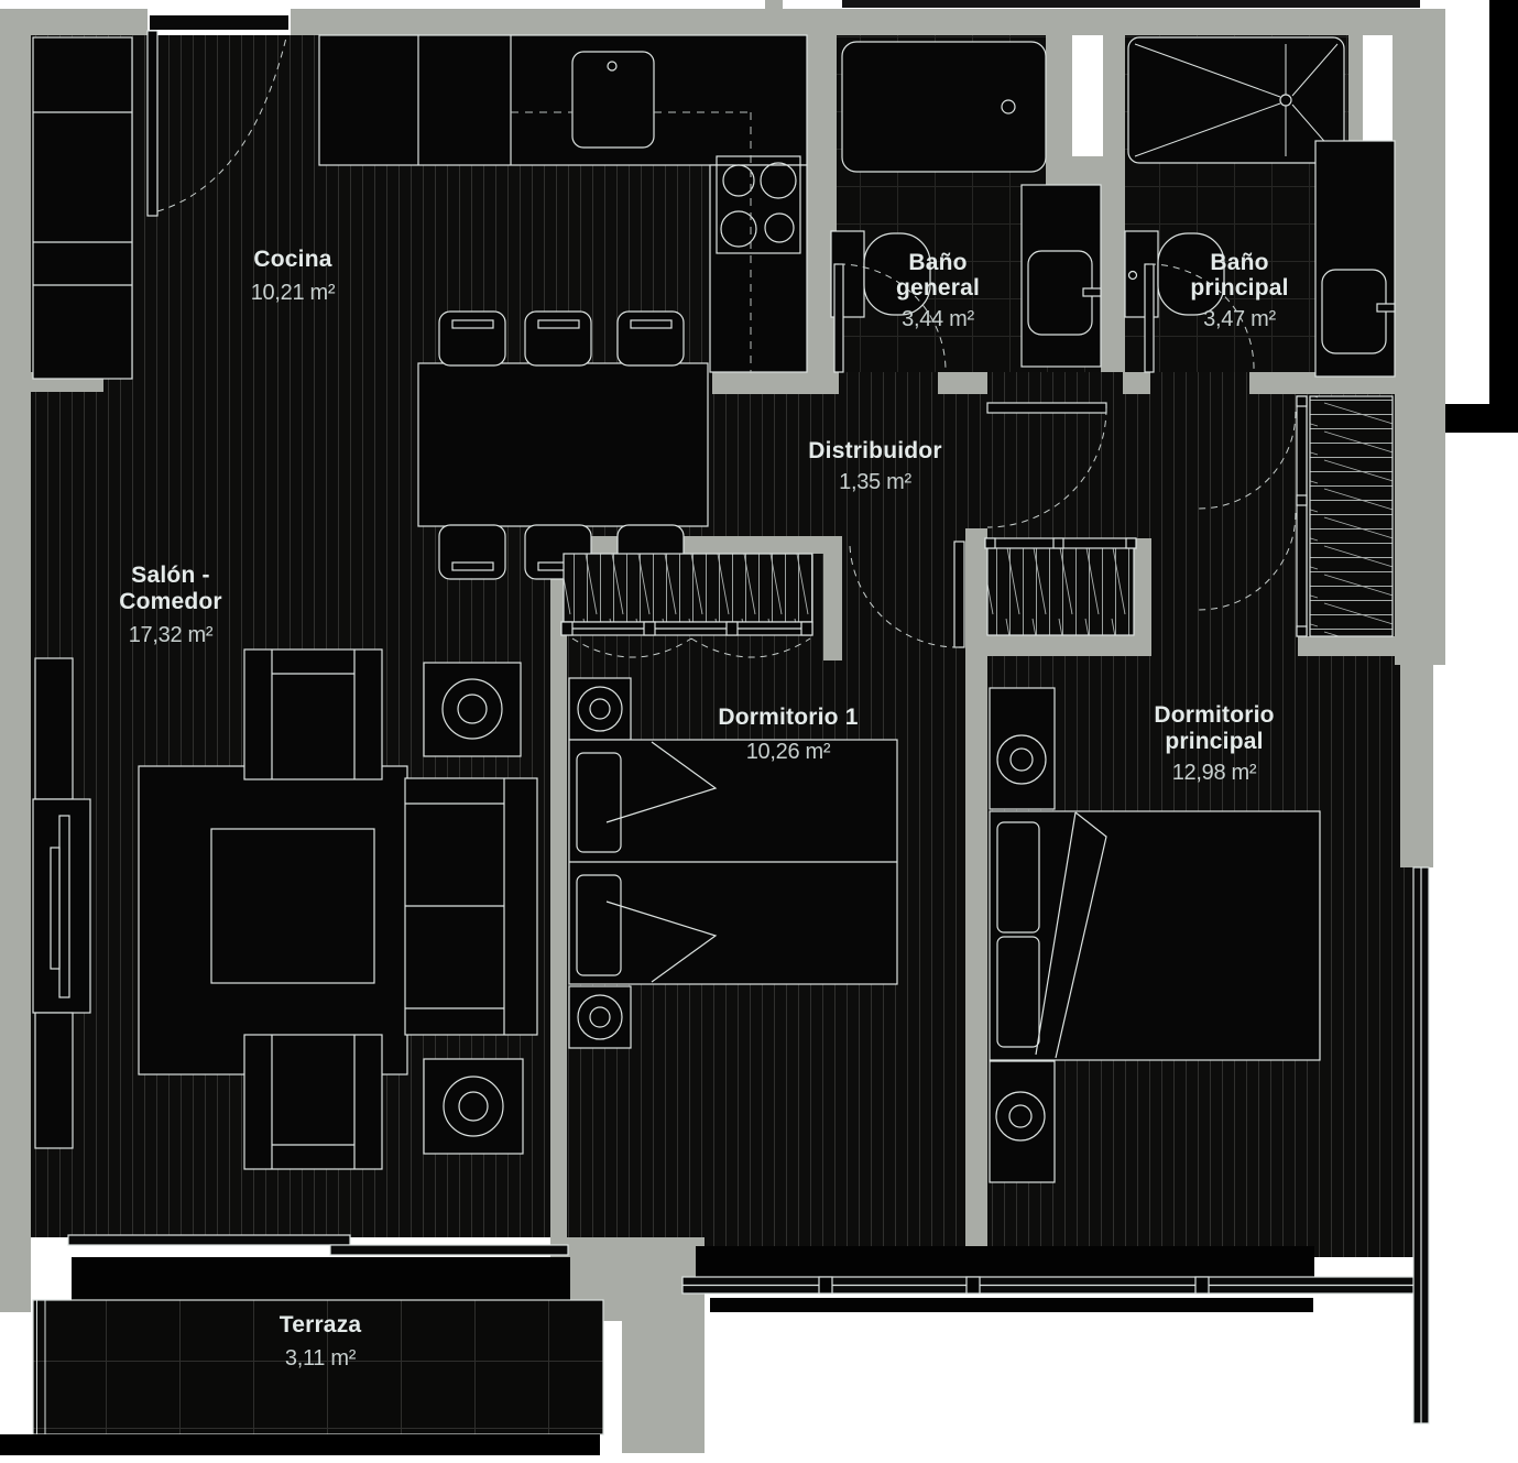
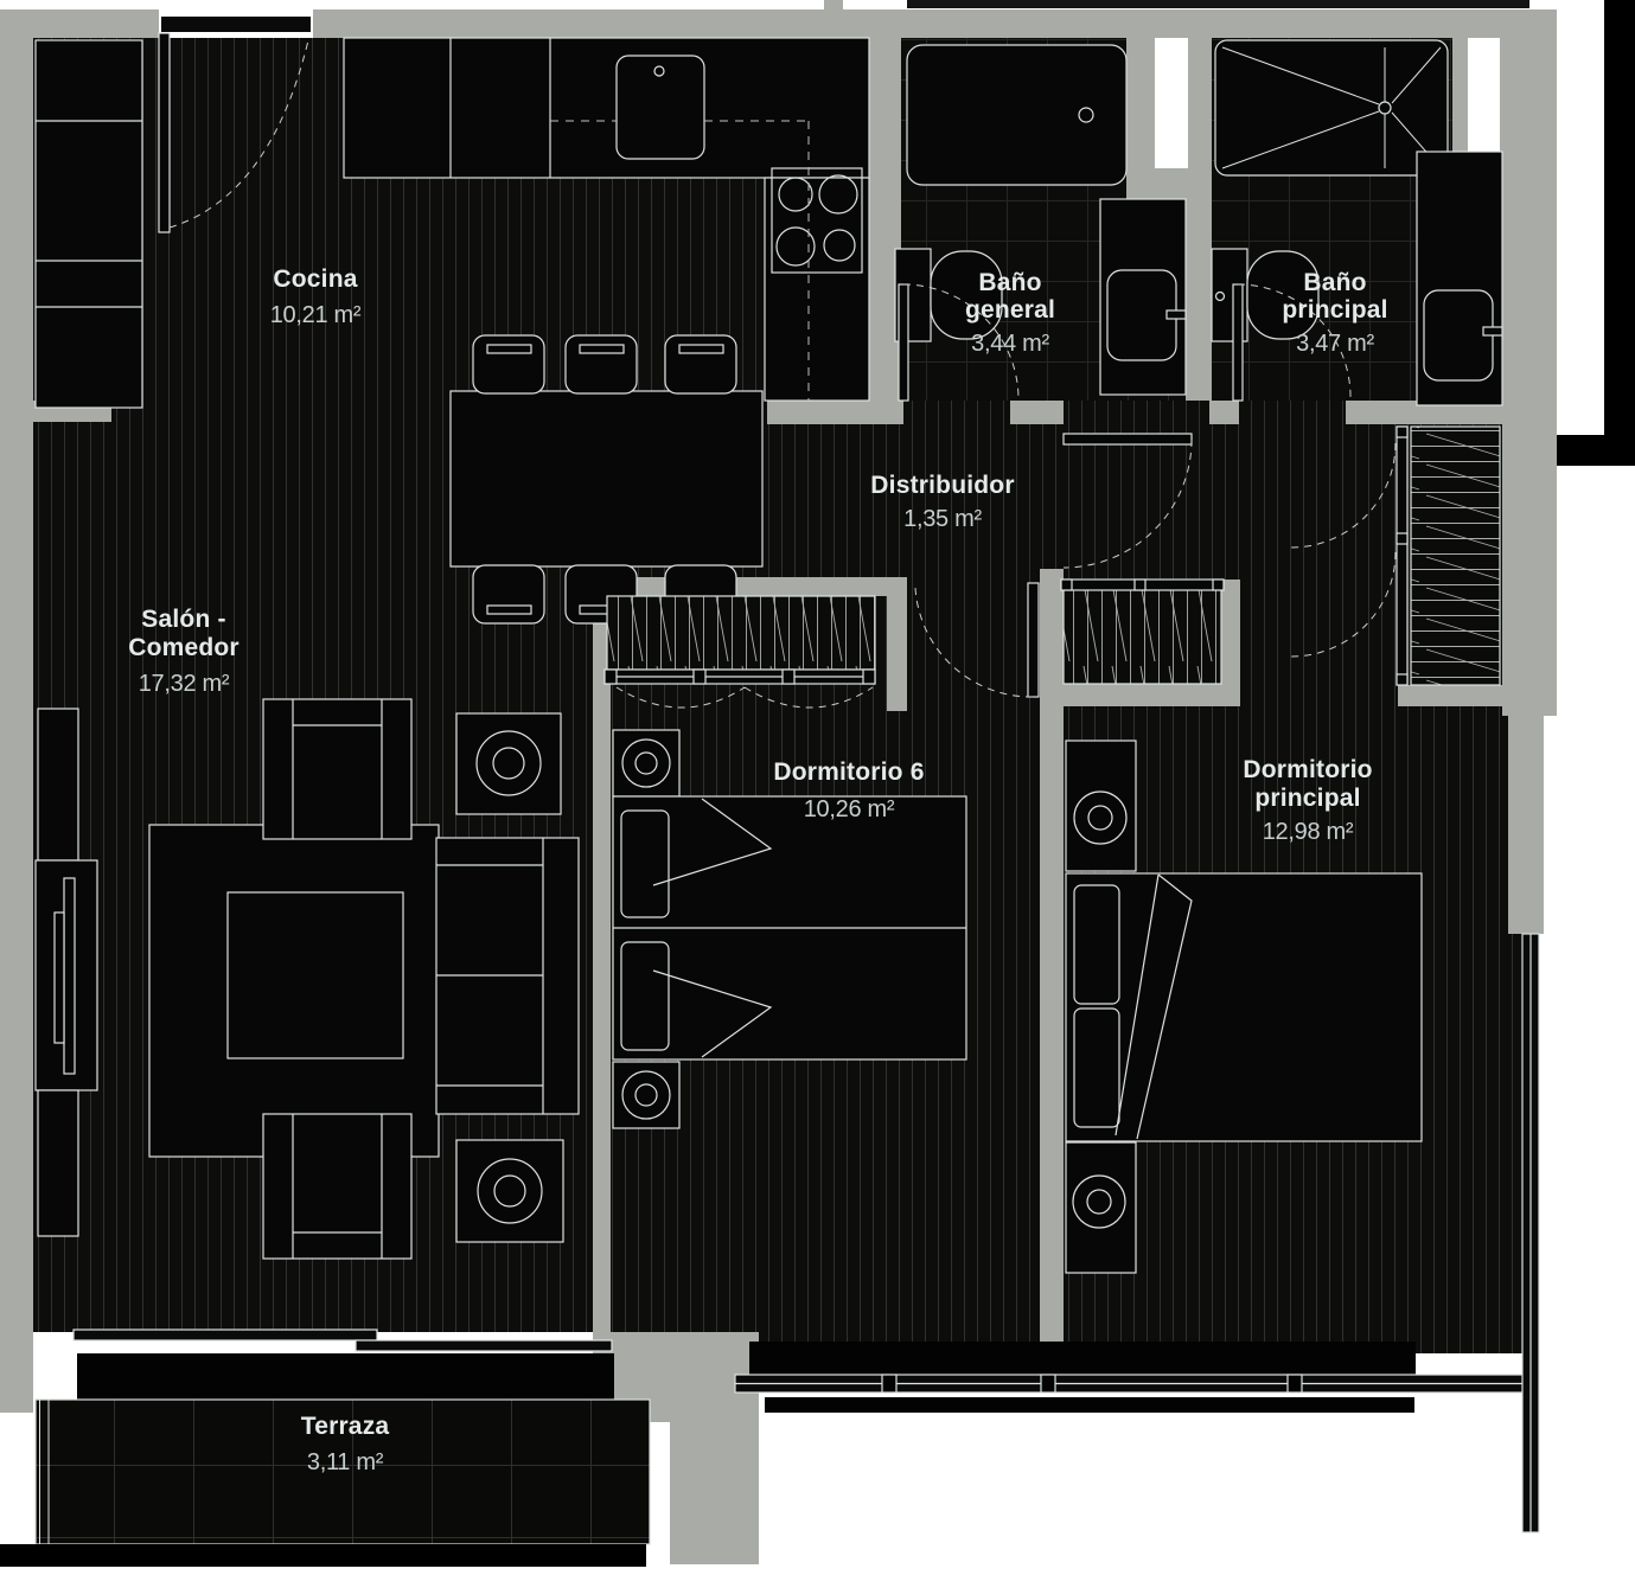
  Cocina
  10,21 m²
  Baño
  general
  3,44 m²
  Baño
  principal
  3,47 m²
  Distribuidor
  1,35 m²
  Salón -
  Comedor
  17,32 m²
- Dormitorio 1
+ Dormitorio 6
  10,26 m²
  Dormitorio
  principal
  12,98 m²
  Terraza
  3,11 m²
